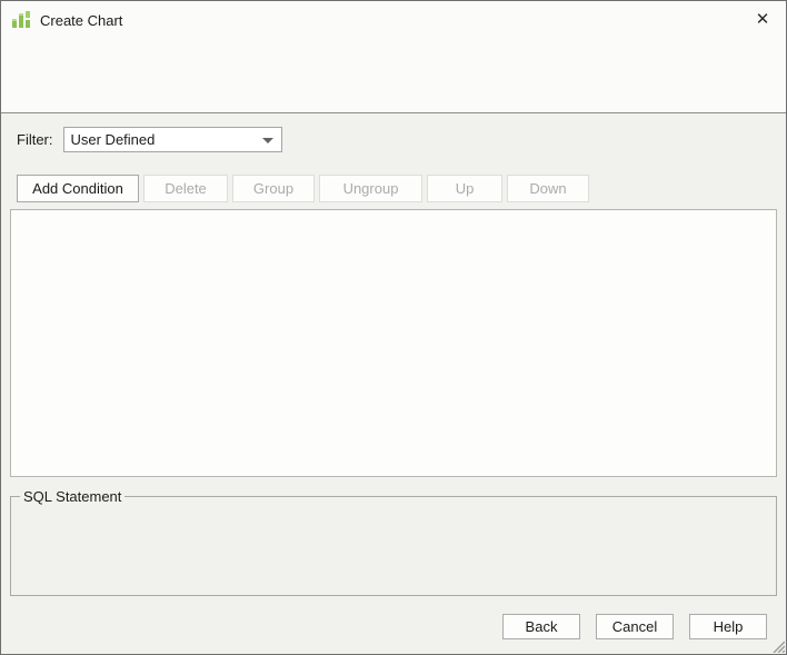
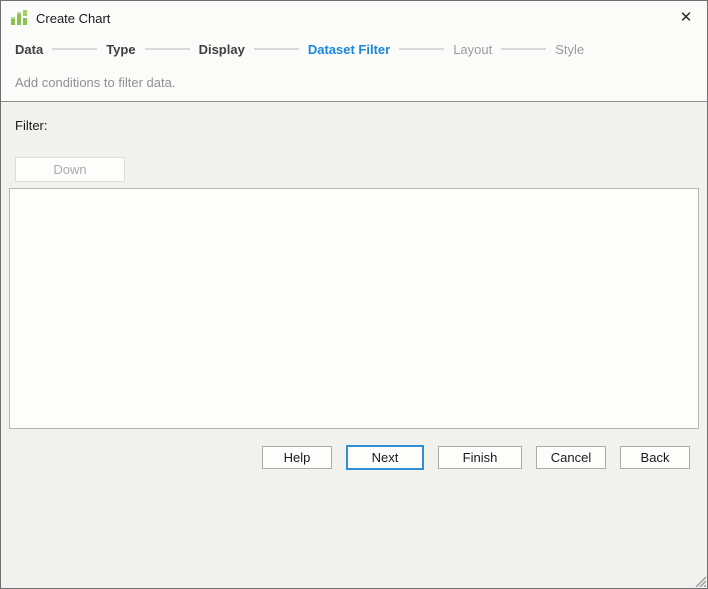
  Create Chart
  ✕
+ Data
+ Type
+ Display
+ Dataset Filter
+ Layout
+ Style
+ Add conditions to filter data.
  Filter:
- User Defined
- Add Condition
- Delete
- Group
- Ungroup
- Up
  Down
- SQL Statement
- Back
+ Help
+ Next
+ Finish
  Cancel
- Help
+ Back
